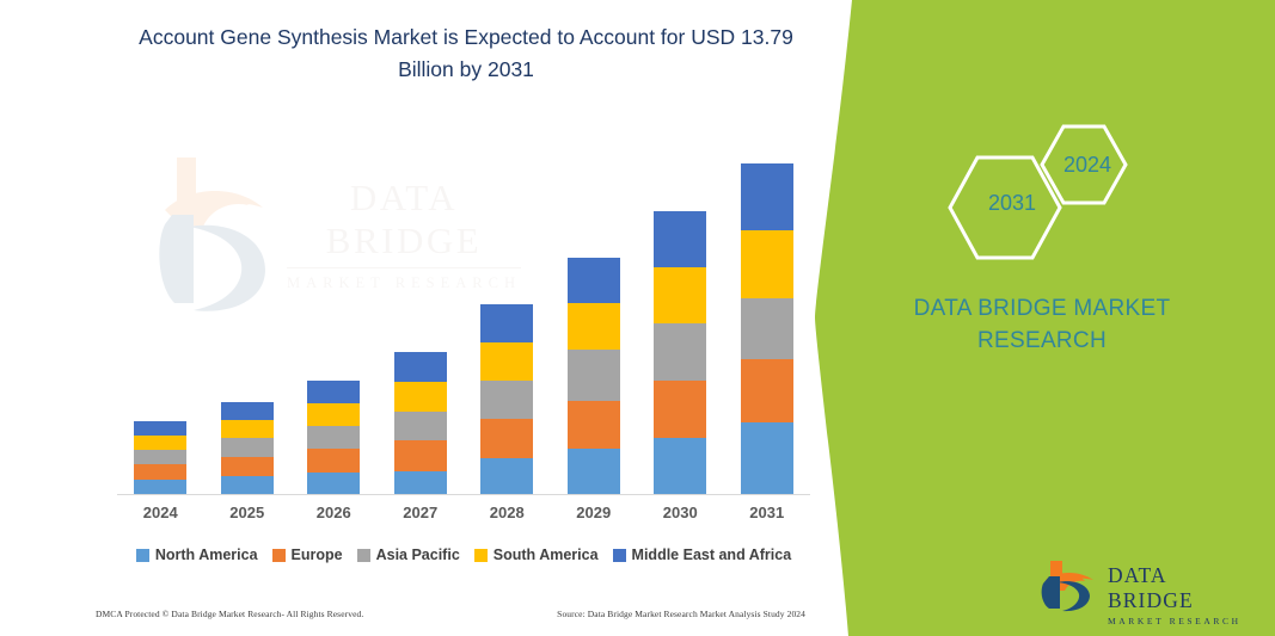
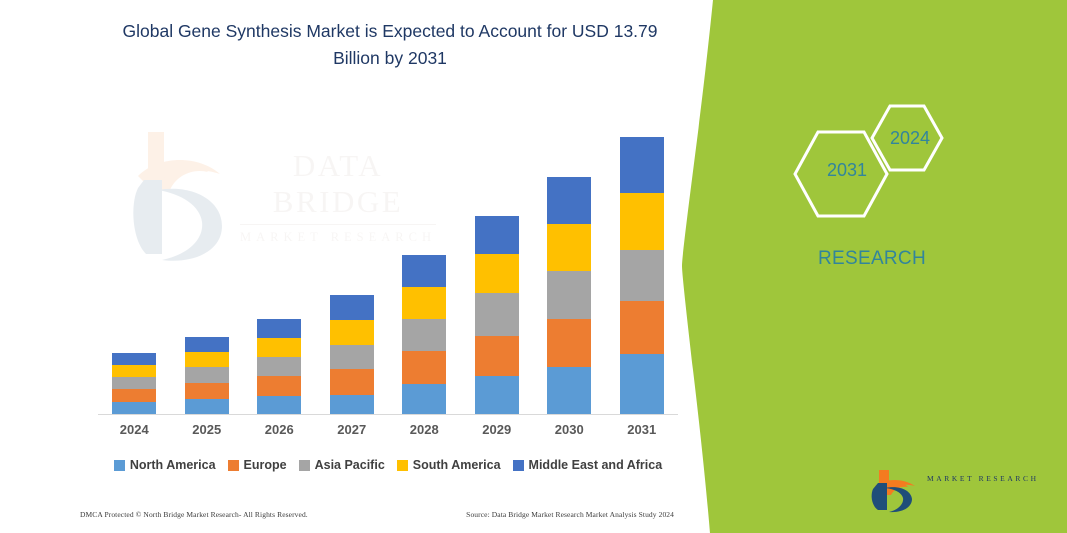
  2024
  2031
- DATA BRIDGE MARKET
  RESEARCH
- DATA BRIDGE
  MARKET RESEARCH
- Account Gene Synthesis Market is Expected to Account for USD 13.79 Billion by 2031
+ Global Gene Synthesis Market is Expected to Account for USD 13.79 Billion by 2031
  2024
  2025
  2026
  2027
  2028
  2029
  2030
  2031
  North America
  Europe
  Asia Pacific
  South America
  Middle East and Africa
- DMCA Protected © Data Bridge Market Research- All Rights Reserved.
+ DMCA Protected © North Bridge Market Research- All Rights Reserved.
  Source: Data Bridge Market Research Market Analysis Study 2024
